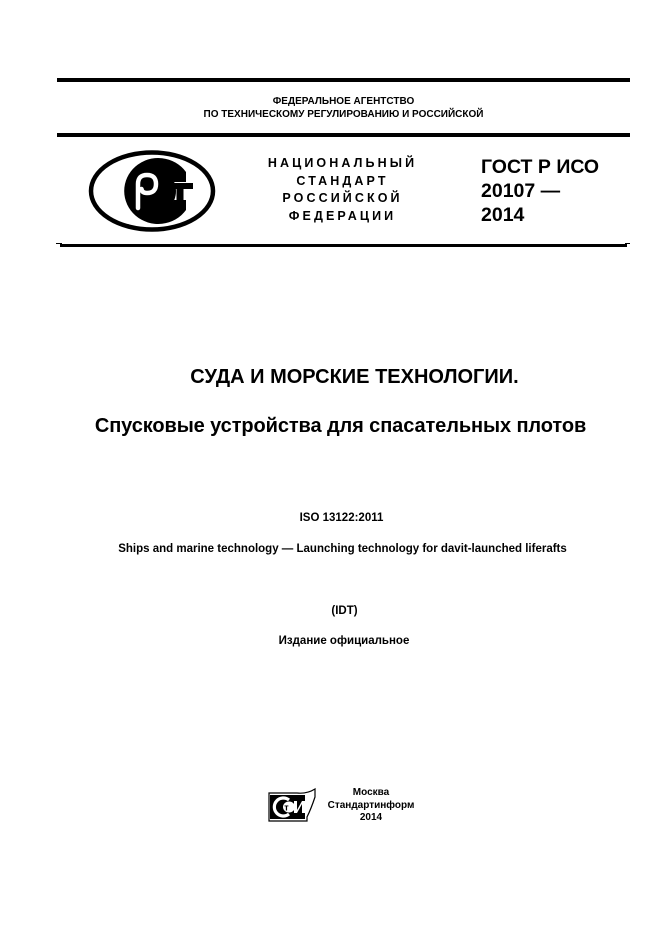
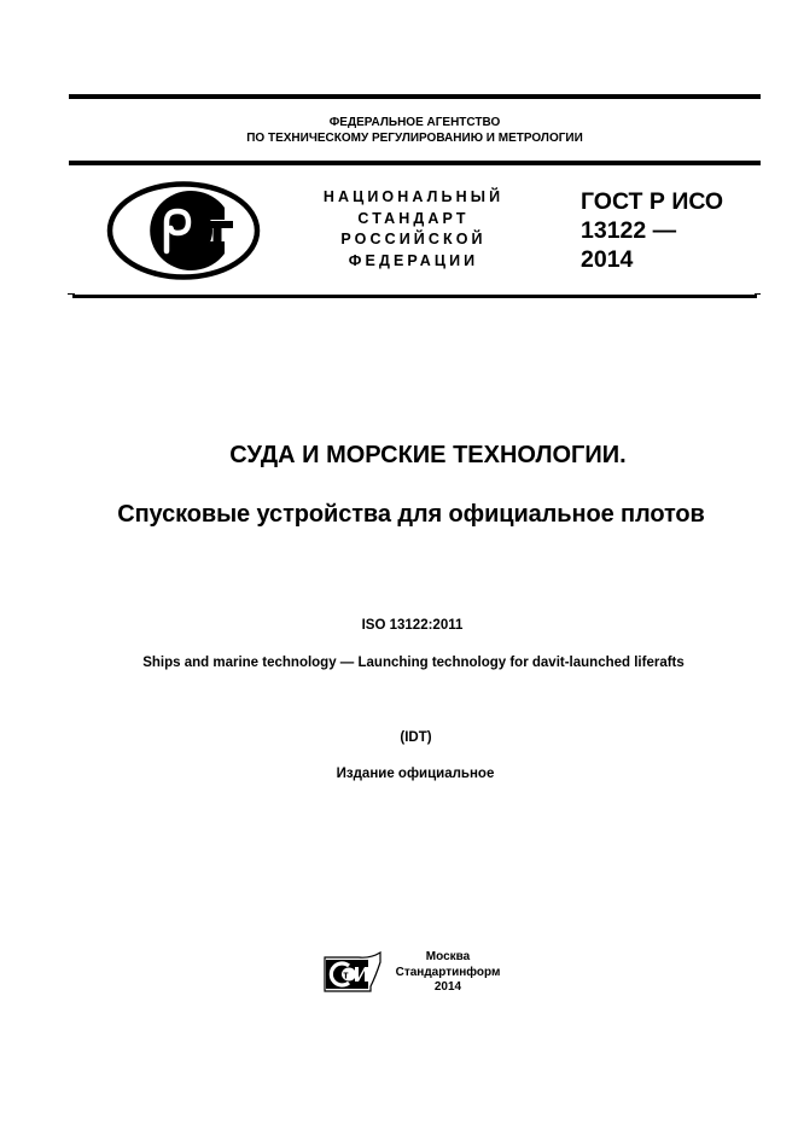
  ФЕДЕРАЛЬНОЕ АГЕНТСТВО
- ПО ТЕХНИЧЕСКОМУ РЕГУЛИРОВАНИЮ И РОССИЙСКОЙ
+ ПО ТЕХНИЧЕСКОМУ РЕГУЛИРОВАНИЮ И МЕТРОЛОГИИ
  НАЦИОНАЛЬНЫЙ
  СТАНДАРТ
  РОССИЙСКОЙ
  ФЕДЕРАЦИИ
  ГОСТ Р ИСО
- 20107 —
+ 13122 —
  2014
  СУДА И МОРСКИЕ ТЕХНОЛОГИИ.
- Спусковые устройства для спасательных плотов
+ Спусковые устройства для официальное плотов
  ISO 13122:2011
  Ships and marine technology — Launching technology for davit-launched liferafts
  (IDT)
  Издание официальное
  т
  Москва
  Стандартинформ
  2014
